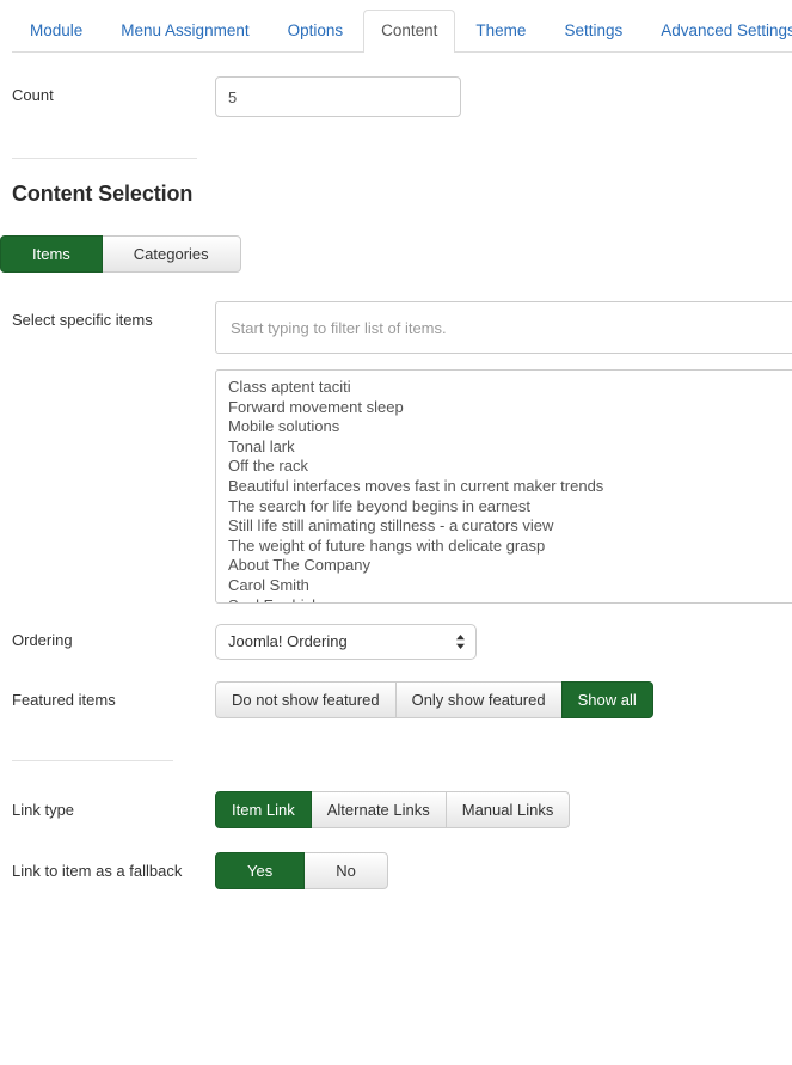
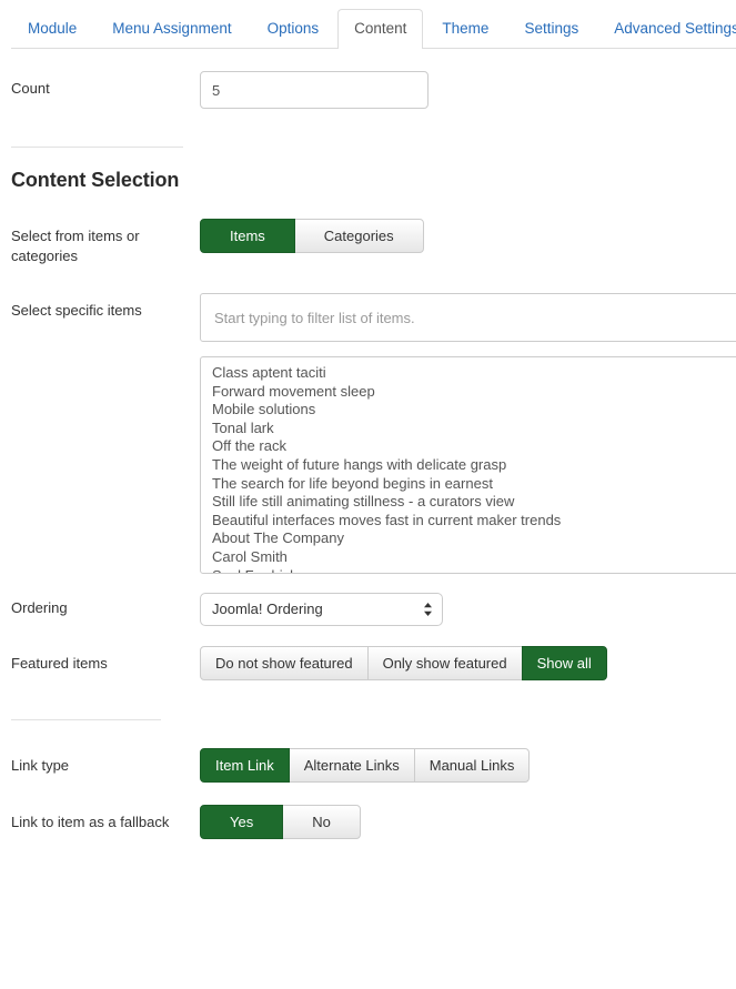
  Module
  Menu Assignment
  Options
  Content
  Theme
  Settings
  Advanced Settings
  Count
  5
  Content Selection
+ Select from items or categories
  Items
  Categories
  Select specific items
  Start typing to filter list of items.
  Class aptent taciti
  Forward movement sleep
  Mobile solutions
  Tonal lark
  Off the rack
- Beautiful interfaces moves fast in current maker trends
+ The weight of future hangs with delicate grasp
  The search for life beyond begins in earnest
  Still life still animating stillness - a curators view
- The weight of future hangs with delicate grasp
+ Beautiful interfaces moves fast in current maker trends
  About The Company
  Carol Smith
  Ordering
  Joomla! Ordering
  Featured items
  Do not show featured
  Only show featured
  Show all
  Link type
  Item Link
  Alternate Links
  Manual Links
  Link to item as a fallback
  Yes
  No
